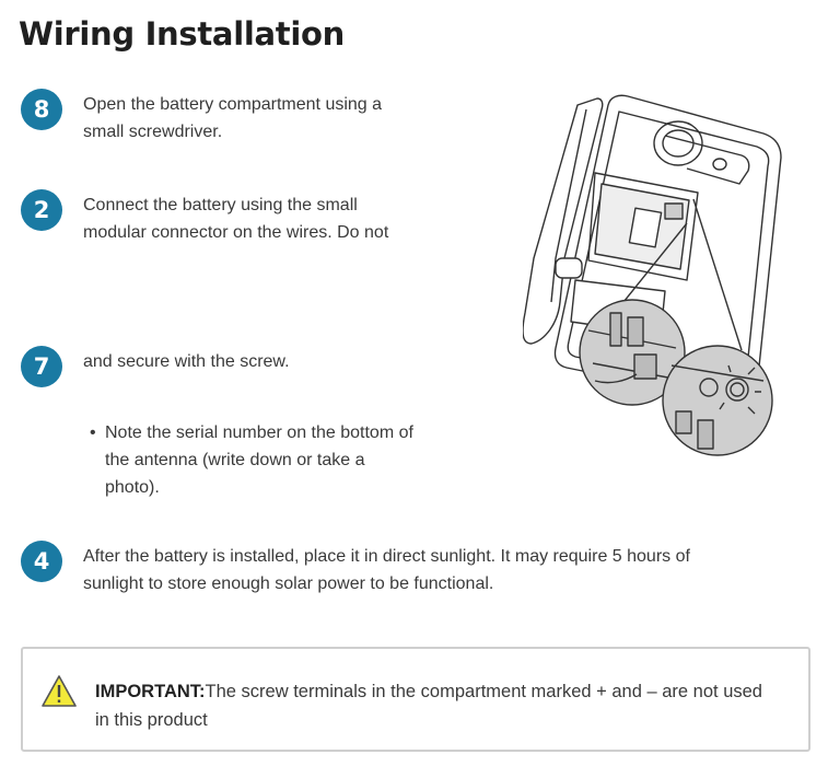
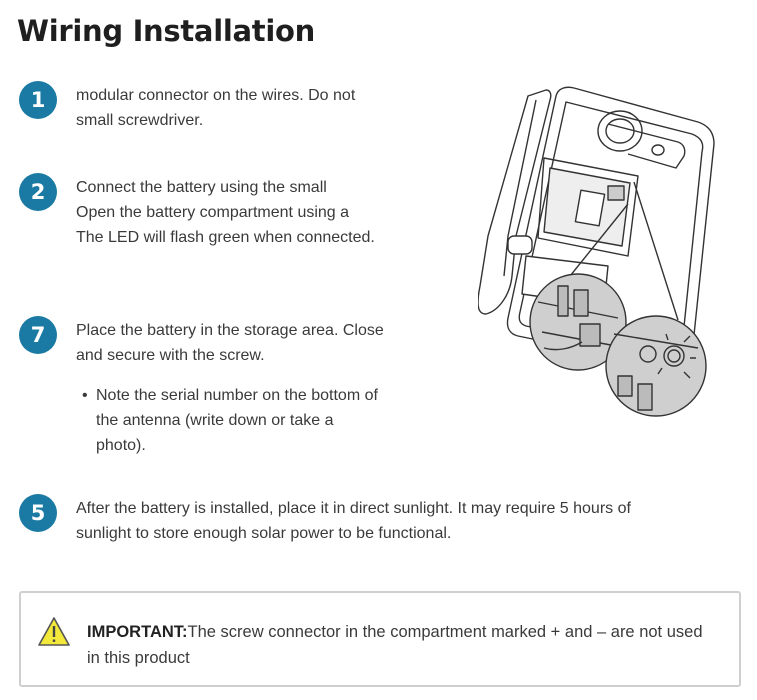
  Wiring Installation
- 8
+ 1
- Open the battery compartment using a
+ modular connector on the wires. Do not
  small screwdriver.
  2
  Connect the battery using the small
- modular connector on the wires. Do not
+ Open the battery compartment using a
+ The LED will flash green when connected.
  7
+ Place the battery in the storage area. Close
  and secure with the screw.
  •
  Note the serial number on the bottom of
  the antenna (write down or take a
  photo).
- 4
+ 5
  After the battery is installed, place it in direct sunlight. It may require 5 hours of
  sunlight to store enough solar power to be functional.
- IMPORTANT:The screw terminals in the compartment marked + and – are not used
+ IMPORTANT:The screw connector in the compartment marked + and – are not used
  in this product
